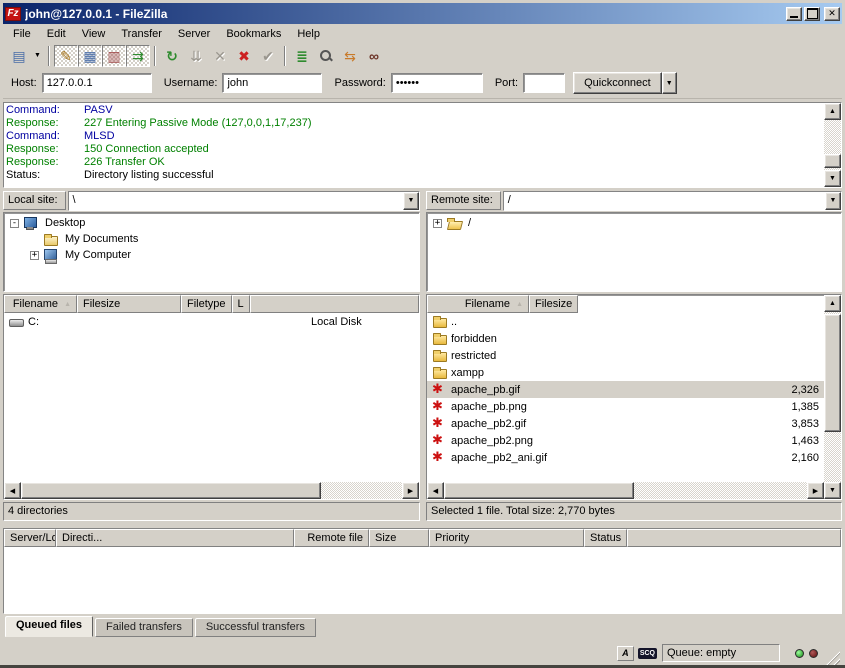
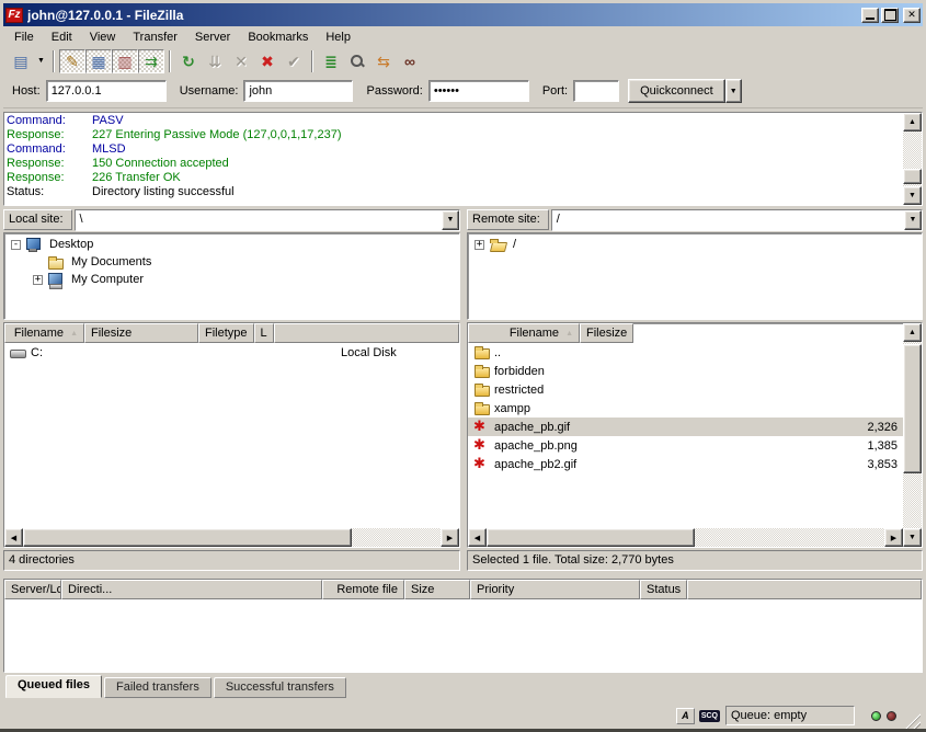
  Fz
  john@127.0.0.1 - FileZilla
  File
  Edit
  View
  Transfer
  Server
  Bookmarks
  Help
  Host:
  127.0.0.1
  Username:
  john
  Password:
  ••••••
  Port:
  Quickconnect
  Command:
  PASV
  Response:
  227 Entering Passive Mode (127,0,0,1,17,237)
  Command:
  MLSD
  Response:
  150 Connection accepted
  Response:
  226 Transfer OK
  Status:
  Directory listing successful
  Local site:
  \
  Remote site:
  /
  -
  Desktop
  My Documents
  +
  My Computer
  +
  /
  Filename
  Filesize
  Filetype
  L
  C:
  Local Disk
  Filename
  Filesize
  ..
  forbidden
  restricted
  xampp
  apache_pb.gif
  2,326
  apache_pb.png
  1,385
  apache_pb2.gif
  3,853
- apache_pb2.png
- 1,463
- apache_pb2_ani.gif
- 2,160
  4 directories
  Selected 1 file. Total size: 2,770 bytes
  Directi...
  Remote file
  Size
  Priority
  Status
  Queued files
  Failed transfers
  Successful transfers
  A
  Queue: empty
